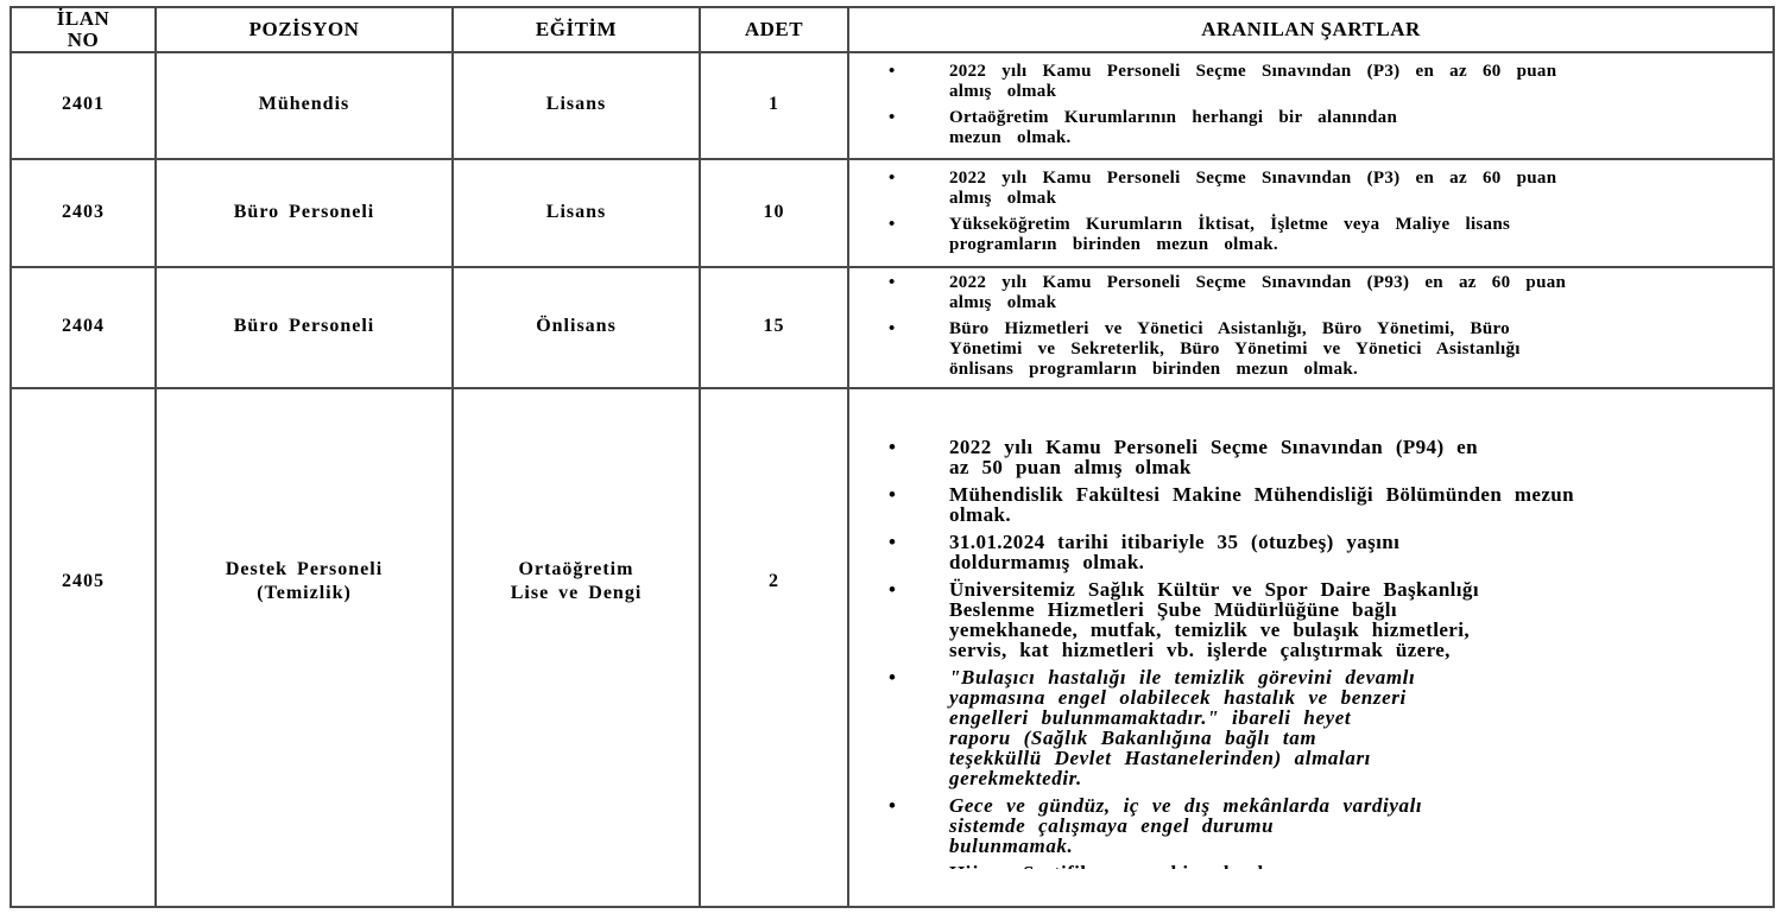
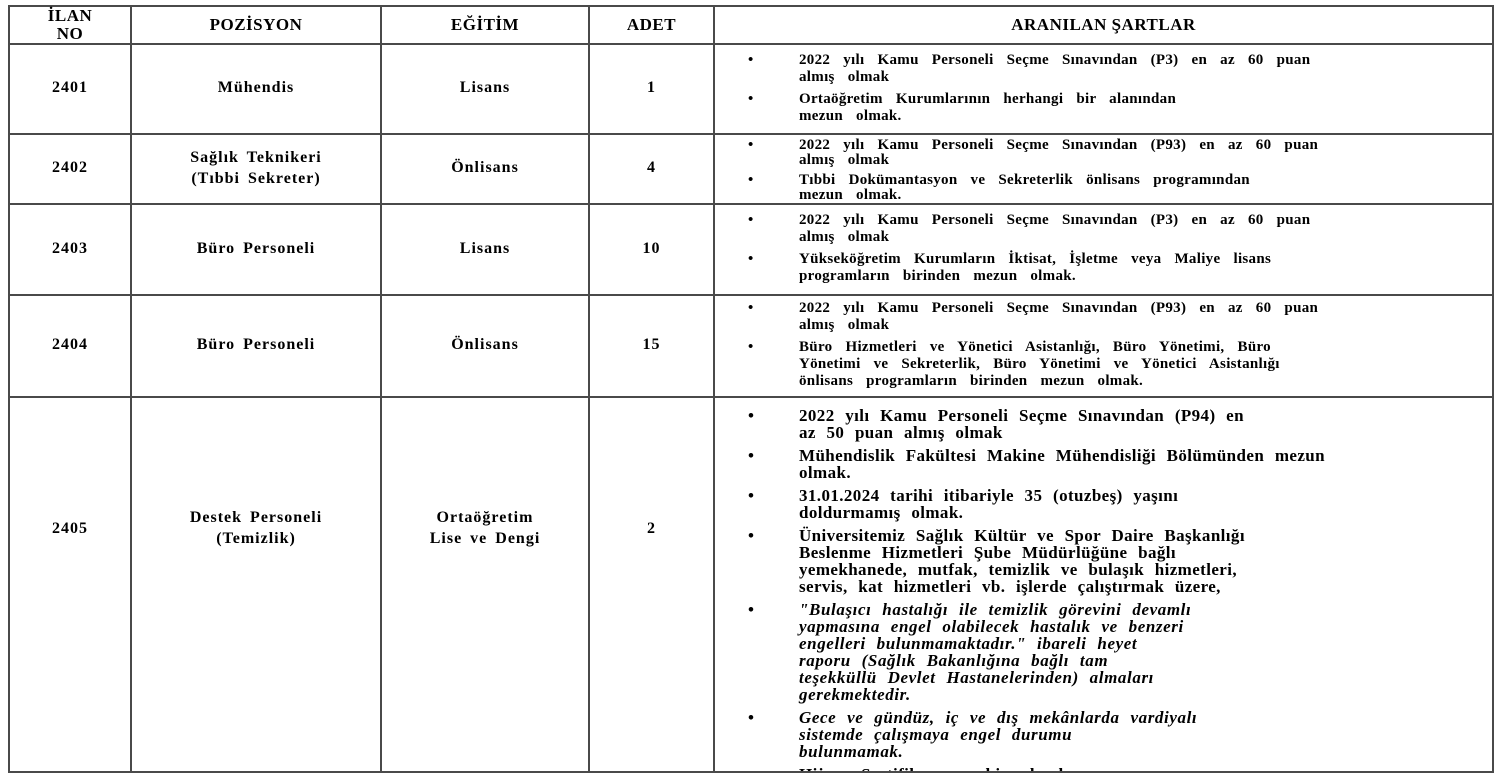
  İLAN NO	POZİSYON	EĞİTİM	ADET	ARANILAN ŞARTLAR
  2401	Mühendis	Lisans	1	• 2022 yılı Kamu Personeli Seçme Sınavından (P3) en az 60 puan almış olmak • Ortaöğretim Kurumlarının herhangi bir alanından mezun olmak.
+ 2402	Sağlık Teknikeri (Tıbbi Sekreter)	Önlisans	4	• 2022 yılı Kamu Personeli Seçme Sınavından (P93) en az 60 puan almış olmak • Tıbbi Dokümantasyon ve Sekreterlik önlisans programından mezun olmak.
  2403	Büro Personeli	Lisans	10	• 2022 yılı Kamu Personeli Seçme Sınavından (P3) en az 60 puan almış olmak • Yükseköğretim Kurumların İktisat, İşletme veya Maliye lisans programların birinden mezun olmak.
  2404	Büro Personeli	Önlisans	15	• 2022 yılı Kamu Personeli Seçme Sınavından (P93) en az 60 puan almış olmak • Büro Hizmetleri ve Yönetici Asistanlığı, Büro Yönetimi, Büro Yönetimi ve Sekreterlik, Büro Yönetimi ve Yönetici Asistanlığı önlisans programların birinden mezun olmak.
  2405	Destek Personeli (Temizlik)	Ortaöğretim Lise ve Dengi	2	• 2022 yılı Kamu Personeli Seçme Sınavından (P94) en az 50 puan almış olmak • Mühendislik Fakültesi Makine Mühendisliği Bölümünden mezun olmak. • 31.01.2024 tarihi itibariyle 35 (otuzbeş) yaşını doldurmamış olmak. • Üniversitemiz Sağlık Kültür ve Spor Daire Başkanlığı Beslenme Hizmetleri Şube Müdürlüğüne bağlı yemekhanede, mutfak, temizlik ve bulaşık hizmetleri, servis, kat hizmetleri vb. işlerde çalıştırmak üzere, • "Bulaşıcı hastalığı ile temizlik görevini devamlı yapmasına engel olabilecek hastalık ve benzeri engelleri bulunmamaktadır." ibareli heyet raporu (Sağlık Bakanlığına bağlı tam teşekküllü Devlet Hastanelerinden) almaları gerekmektedir. • Gece ve gündüz, iç ve dış mekânlarda vardiyalı sistemde çalışmaya engel durumu bulunmamak.
